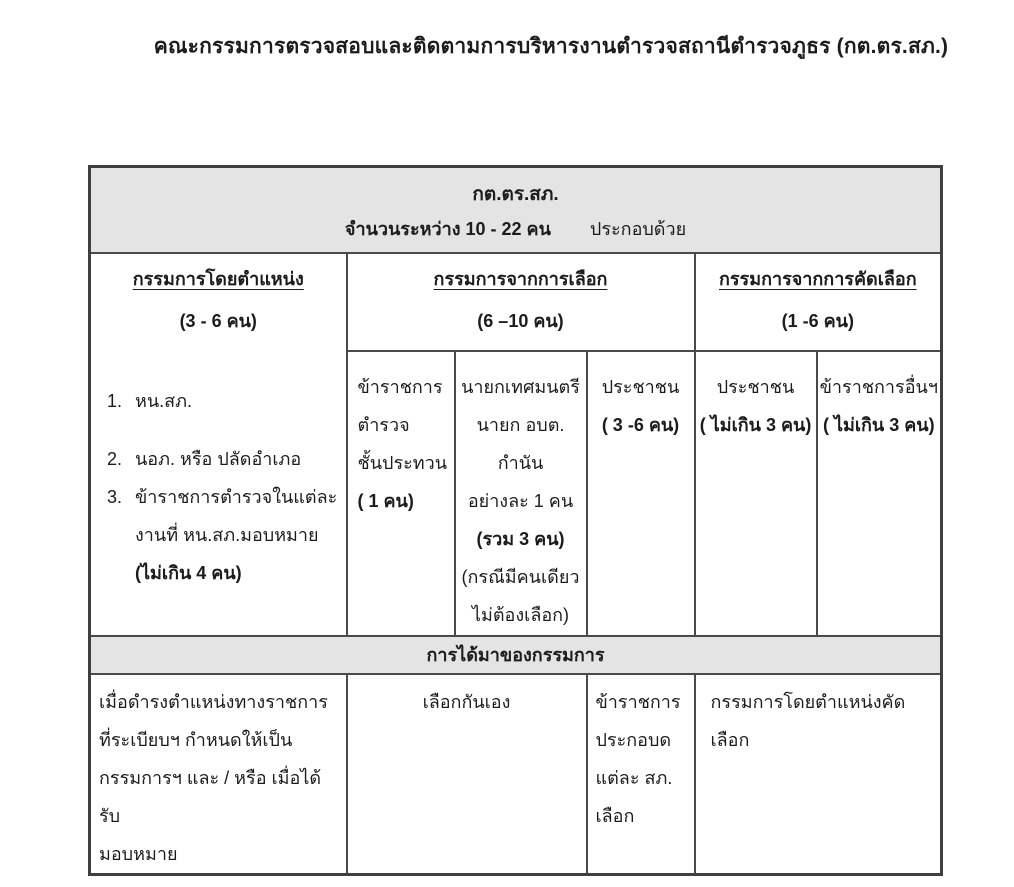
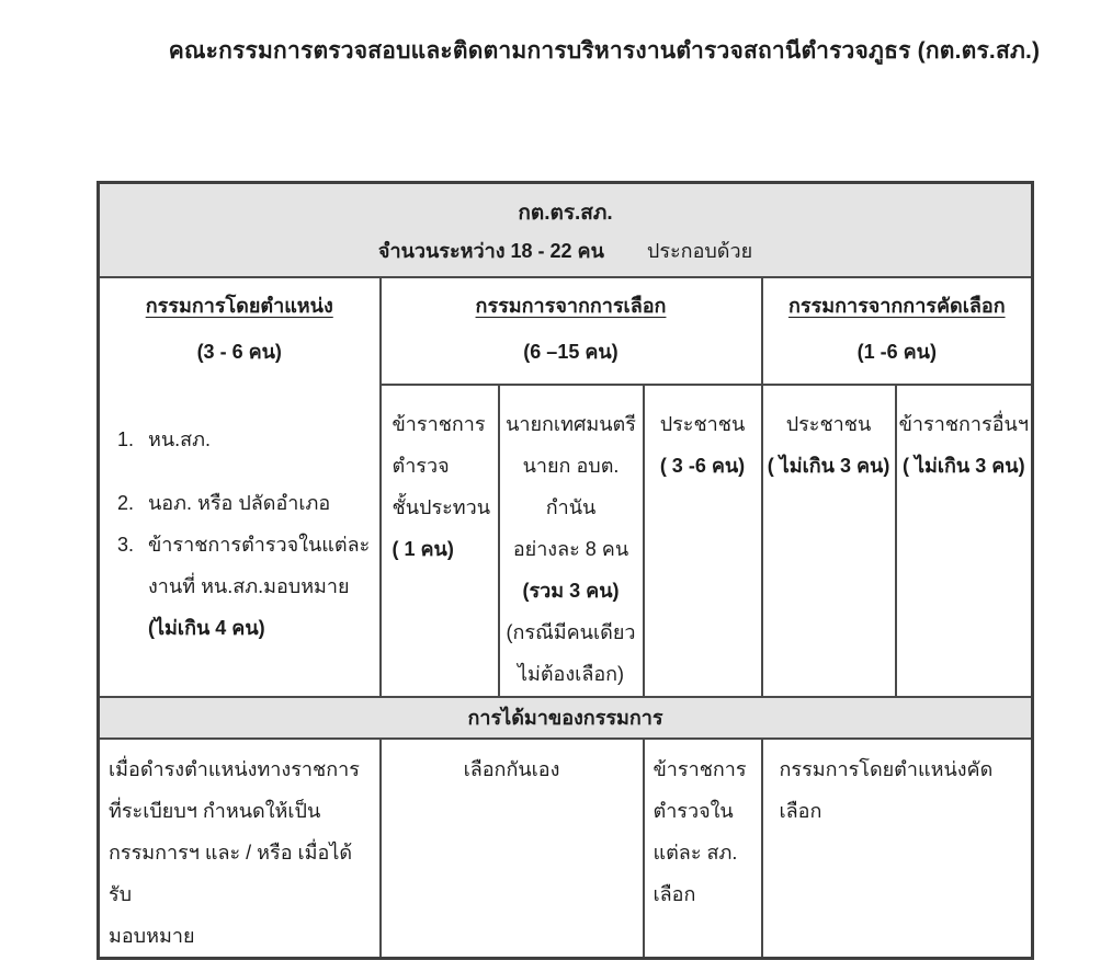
  คณะกรรมการตรวจสอบและติดตามการบริหารงานตำรวจสถานีตำรวจภูธร (กต.ตร.สภ.)
- กต.ตร.สภ. จำนวนระหว่าง 10 - 22 คน ประกอบด้วย
+ กต.ตร.สภ. จำนวนระหว่าง 18 - 22 คน ประกอบด้วย
- กรรมการโดยตำแหน่ง (3 - 6 คน) 1. หน.สภ. 2. นอภ. หรือ ปลัดอำเภอ 3. ข้าราชการตำรวจในแต่ละ งานที่ หน.สภ.มอบหมาย (ไม่เกิน 4 คน)	กรรมการจากการเลือก (6 –10 คน)	กรรมการจากการคัดเลือก (1 -6 คน)
+ กรรมการโดยตำแหน่ง (3 - 6 คน) 1. หน.สภ. 2. นอภ. หรือ ปลัดอำเภอ 3. ข้าราชการตำรวจในแต่ละ งานที่ หน.สภ.มอบหมาย (ไม่เกิน 4 คน)	กรรมการจากการเลือก (6 –15 คน)	กรรมการจากการคัดเลือก (1 -6 คน)
- ข้าราชการ ตำรวจ ชั้นประทวน ( 1 คน)	นายกเทศมนตรี นายก อบต. กำนัน อย่างละ 1 คน (รวม 3 คน) (กรณีมีคนเดียว ไม่ต้องเลือก)	ประชาชน ( 3 -6 คน)	ประชาชน ( ไม่เกิน 3 คน)	ข้าราชการอื่นฯ ( ไม่เกิน 3 คน)
+ ข้าราชการ ตำรวจ ชั้นประทวน ( 1 คน)	นายกเทศมนตรี นายก อบต. กำนัน อย่างละ 8 คน (รวม 3 คน) (กรณีมีคนเดียว ไม่ต้องเลือก)	ประชาชน ( 3 -6 คน)	ประชาชน ( ไม่เกิน 3 คน)	ข้าราชการอื่นฯ ( ไม่เกิน 3 คน)
  การได้มาของกรรมการ
- เมื่อดำรงตำแหน่งทางราชการ ที่ระเบียบฯ กำหนดให้เป็น กรรมการฯ และ / หรือ เมื่อได้รับ มอบหมาย	เลือกกันเอง	ข้าราชการ ประกอบด แต่ละ สภ. เลือก	กรรมการโดยตำแหน่งคัดเลือก
+ เมื่อดำรงตำแหน่งทางราชการ ที่ระเบียบฯ กำหนดให้เป็น กรรมการฯ และ / หรือ เมื่อได้รับ มอบหมาย	เลือกกันเอง	ข้าราชการ ตำรวจใน แต่ละ สภ. เลือก	กรรมการโดยตำแหน่งคัดเลือก
